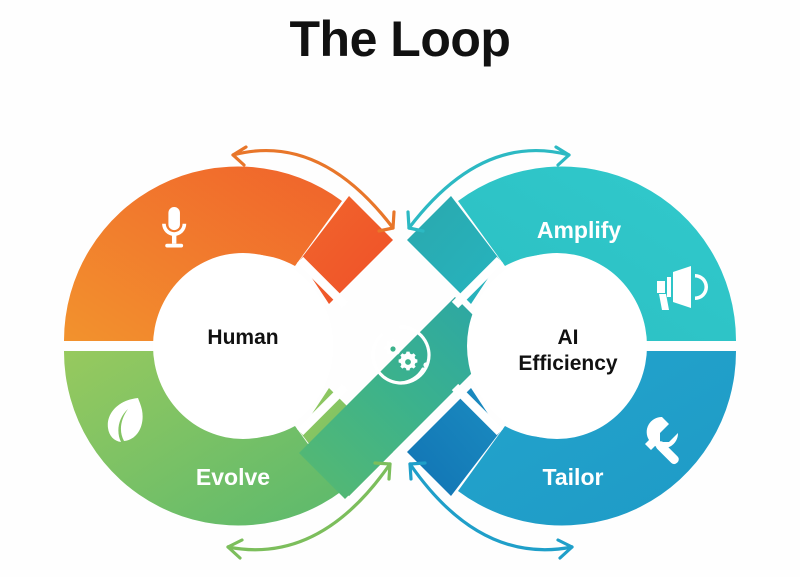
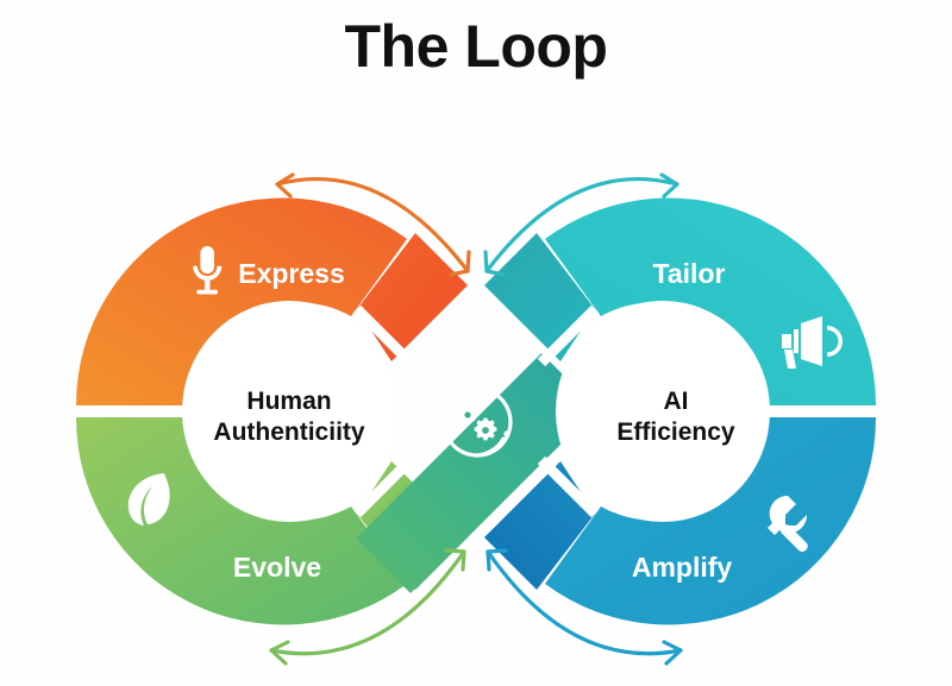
  The Loop
  Human
+ Authenticiity
  AI
  Efficiency
+ Express
- Amplify
+ Tailor
  Evolve
- Tailor
+ Amplify
